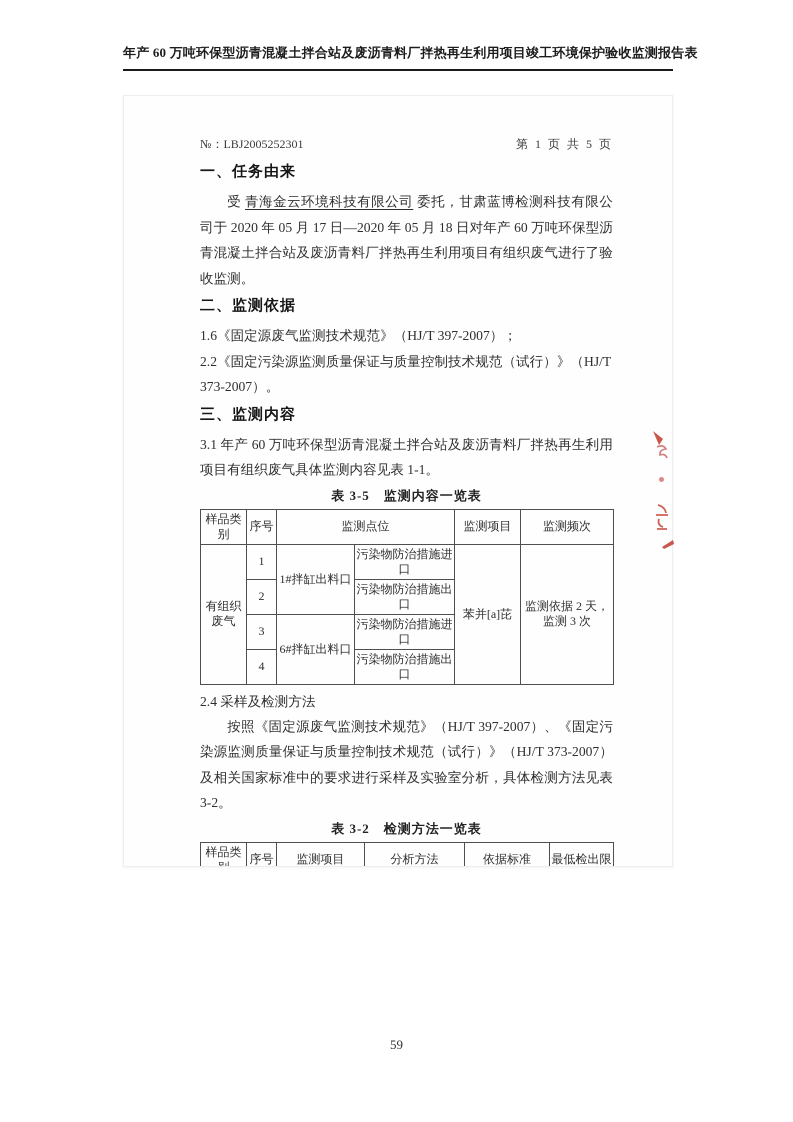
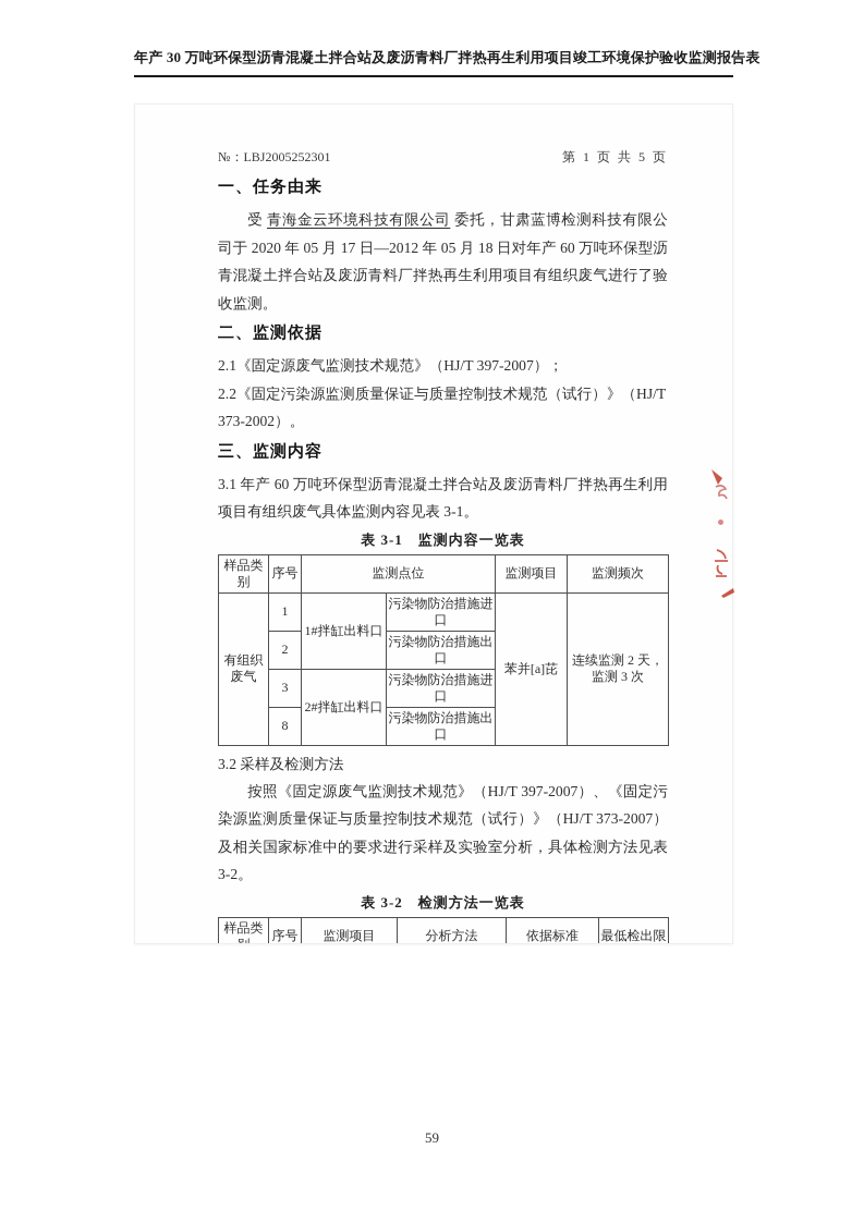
- 年产 60 万吨环保型沥青混凝土拌合站及废沥青料厂拌热再生利用项目竣工环境保护验收监测报告表
+ 年产 30 万吨环保型沥青混凝土拌合站及废沥青料厂拌热再生利用项目竣工环境保护验收监测报告表
  №：LBJ2005252301
  第 1 页 共 5 页
  一、任务由来
- 受 青海金云环境科技有限公司 委托，甘肃蓝博检测科技有限公司于 2020 年 05 月 17 日—2020 年 05 月 18 日对年产 60 万吨环保型沥青混凝土拌合站及废沥青料厂拌热再生利用项目有组织废气进行了验收监测。
+ 受 青海金云环境科技有限公司 委托，甘肃蓝博检测科技有限公司于 2020 年 05 月 17 日—2012 年 05 月 18 日对年产 60 万吨环保型沥青混凝土拌合站及废沥青料厂拌热再生利用项目有组织废气进行了验收监测。
  二、监测依据
- 1.6《固定源废气监测技术规范》（HJ/T 397-2007）；
+ 2.1《固定源废气监测技术规范》（HJ/T 397-2007）；
- 2.2《固定污染源监测质量保证与质量控制技术规范（试行）》（HJ/T 373-2007）。
+ 2.2《固定污染源监测质量保证与质量控制技术规范（试行）》（HJ/T 373-2002）。
  三、监测内容
- 3.1 年产 60 万吨环保型沥青混凝土拌合站及废沥青料厂拌热再生利用项目有组织废气具体监测内容见表 1-1。
+ 3.1 年产 60 万吨环保型沥青混凝土拌合站及废沥青料厂拌热再生利用项目有组织废气具体监测内容见表 3-1。
- 表 3-5 监测内容一览表
+ 表 3-1 监测内容一览表
  样品类别	序号	监测点位	监测项目	监测频次
- 有组织废气	1	1#拌缸出料口	污染物防治措施进口	苯并[a]芘	监测依据 2 天，监测 3 次
+ 有组织废气	1	1#拌缸出料口	污染物防治措施进口	苯并[a]芘	连续监测 2 天，监测 3 次
  2	污染物防治措施出口
- 3	6#拌缸出料口	污染物防治措施进口
+ 3	2#拌缸出料口	污染物防治措施进口
- 4	污染物防治措施出口
+ 8	污染物防治措施出口
- 2.4 采样及检测方法
+ 3.2 采样及检测方法
  按照《固定源废气监测技术规范》（HJ/T 397-2007）、《固定污染源监测质量保证与质量控制技术规范（试行）》（HJ/T 373-2007）及相关国家标准中的要求进行采样及实验室分析，具体检测方法见表 3-2。
  表 3-2 检测方法一览表
  样品类别	序号	监测项目	分析方法	依据标准	最低检出限
  59
